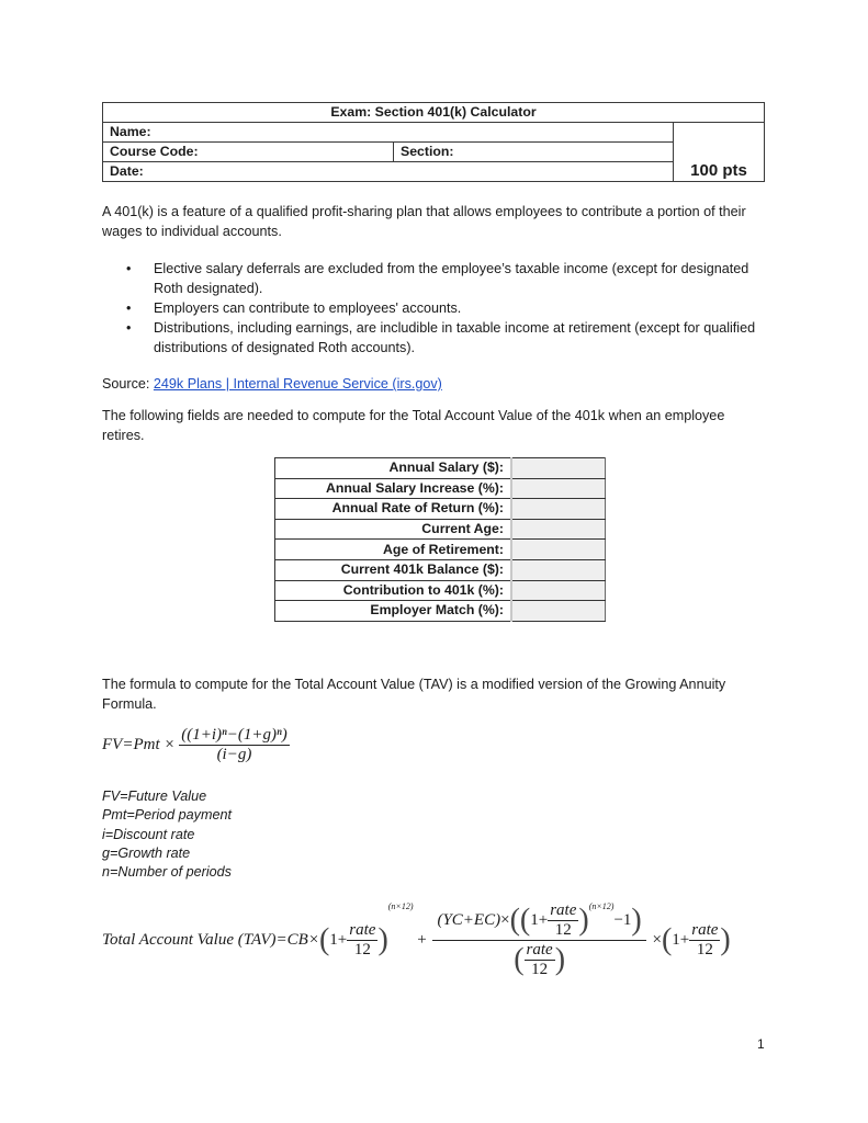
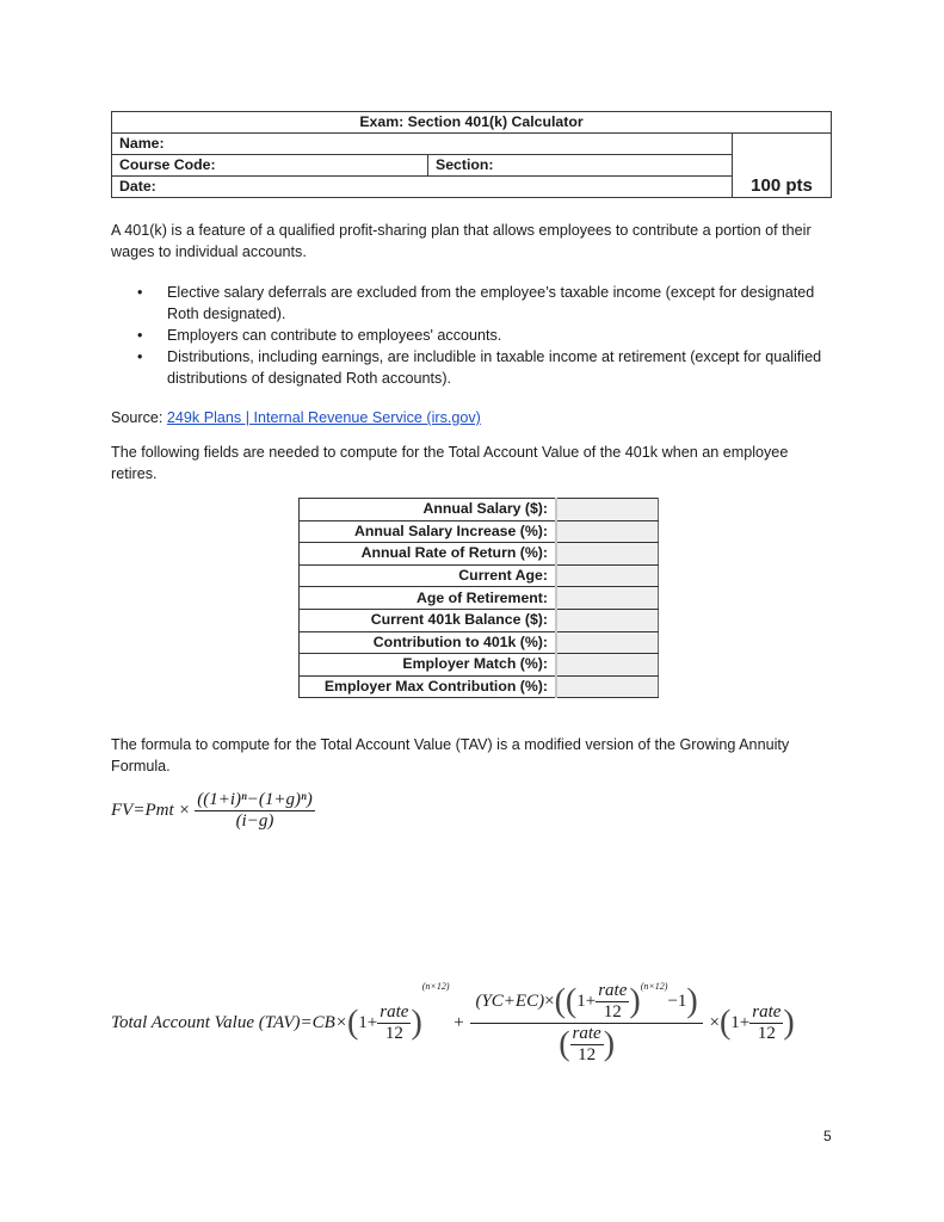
  Exam: Section 401(k) Calculator
  Name:	100 pts
  Course Code:	Section:
  Date:
  A 401(k) is a feature of a qualified profit-sharing plan that allows employees to contribute a portion of their wages to individual accounts.
  •
  Elective salary deferrals are excluded from the employee’s taxable income (except for designated Roth designated).
  •
  Employers can contribute to employees' accounts.
  •
  Distributions, including earnings, are includible in taxable income at retirement (except for qualified distributions of designated Roth accounts).
  Source: 249k Plans | Internal Revenue Service (irs.gov)
  The following fields are needed to compute for the Total Account Value of the 401k when an employee retires.
  Annual Salary ($):
  Annual Salary Increase (%):
  Annual Rate of Return (%):
  Current Age:
  Age of Retirement:
  Current 401k Balance ($):
  Contribution to 401k (%):
  Employer Match (%):
+ Employer Max Contribution (%):
  The formula to compute for the Total Account Value (TAV) is a modified version of the Growing Annuity Formula.
  FV=Pmt ×
  ((1+i)ⁿ−(1+g)ⁿ)
  (i−g)
- FV=Future Value
- Pmt=Period payment
- i=Discount rate
- g=Growth rate
- n=Number of periods
  Total Account Value (TAV)=CB×(1+
  rate
  12
  )(n×12) +
  (YC+EC)×((1+
  rate
  12
  )(n×12)−1)
  (
  rate
  12
  )
  ×(1+
  rate
  12
  )
- 1
+ 5
